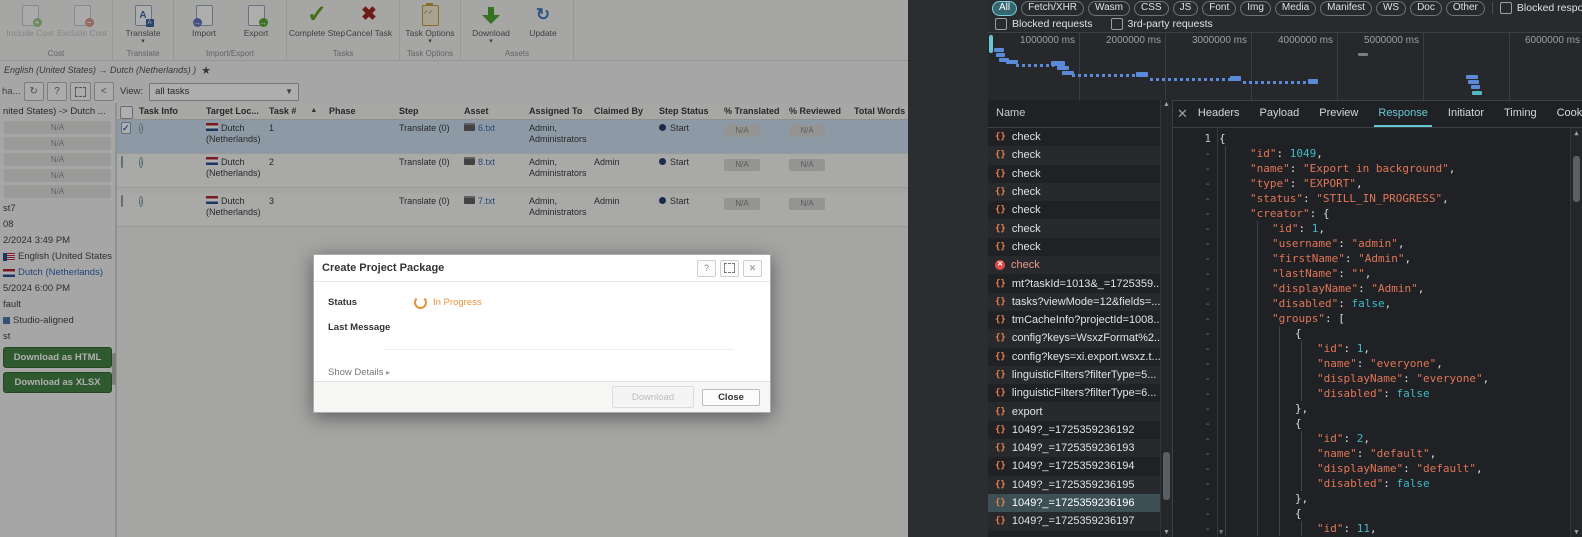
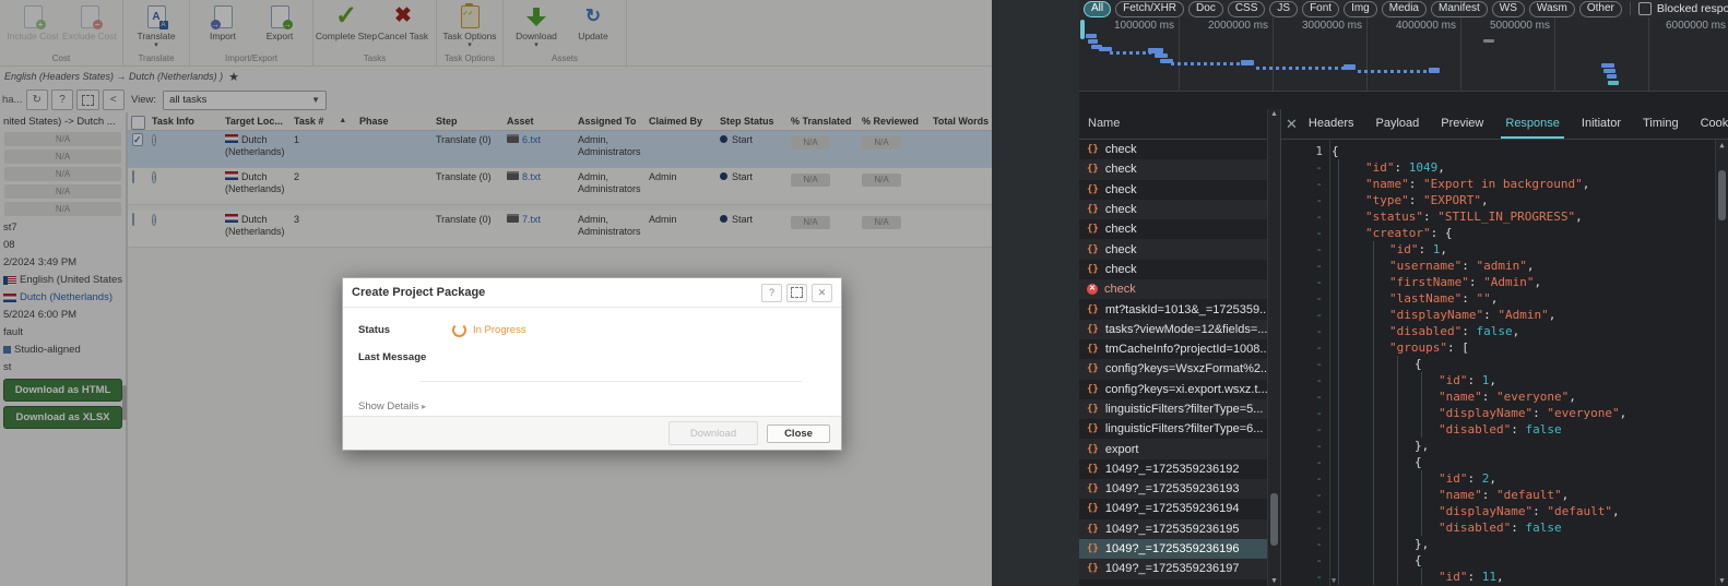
  +
  Include Cost
  −
  Exclude Cost
  Cost
  A
  Translate
  Translate
  →
  Import
  →
  Export
  Import/Export
  ✓
  Complete Step
  ✖
  Cancel Task
  Tasks
  Task Options
  Task Options
  Download
  ↻
  Update
  Assets
- English (United States) → Dutch (Netherlands) )
+ English (Headers States) → Dutch (Netherlands) )
  ★
  ha...
  ↻
  ?
  <
  View:
  all tasks
  ▼
  nited States) -> Dutch ...
  N/A
  N/A
  N/A
  N/A
  N/A
  st7
  08
  2/2024 3:49 PM
  English (United States
  Dutch (Netherlands)
  5/2024 6:00 PM
  fault
  Studio-aligned
  st
  Download as HTML
  Download as XLSX
  Task Info
  Target Loc...
  Task #
  Phase
  Step
  Asset
  Assigned To
  Claimed By
  Step Status
  % Translated
  % Reviewed
  Total Words
  ✓
  i
  Dutch
  (Netherlands)
  1
  Translate (0)
  6.txt
  Admin,
  Administrators
  Start
  N/A
  N/A
  i
  Dutch
  (Netherlands)
  2
  Translate (0)
  8.txt
  Admin,
  Administrators
  Admin
  Start
  N/A
  N/A
  i
  Dutch
  (Netherlands)
  3
  Translate (0)
  7.txt
  Admin,
  Administrators
  Admin
  Start
  N/A
  N/A
  Create Project Package
  ?
  ✕
  Status
  In Progress
  Last Message
  Show Details ▸
  Download
  Close
  All
  Fetch/XHR
- Wasm
+ Doc
  CSS
  JS
  Font
  Img
  Media
  Manifest
  WS
- Doc
+ Wasm
  Other
- Blocked requests
- 3rd-party requests
  1000000 ms
  2000000 ms
  3000000 ms
  4000000 ms
  5000000 ms
  6000000 ms
  Name
  {}
  check
  {}
  check
  {}
  check
  {}
  check
  {}
  check
  {}
  check
  {}
  check
  check
  {}
  mt?taskId=1013&_=1725359..
  {}
  tasks?viewMode=12&fields=...
  {}
  tmCacheInfo?projectId=1008..
  {}
  config?keys=WsxzFormat%2..
  {}
  config?keys=xi.export.wsxz.t..
  {}
  linguisticFilters?filterType=5...
  {}
  linguisticFilters?filterType=6...
  {}
  export
  {}
  1049?_=1725359236192
  {}
  1049?_=1725359236193
  {}
  1049?_=1725359236194
  {}
  1049?_=1725359236195
  {}
  1049?_=1725359236196
  {}
  1049?_=1725359236197
  ✕
  Headers
  Payload
  Preview
  Response
  Initiator
  Timing
  1
  {
  -
  "id": 1049,
  -
  "name": "Export in background",
  -
  "type": "EXPORT",
  -
  "status": "STILL_IN_PROGRESS",
  -
  "creator": {
  -
  "id": 1,
  -
  "username": "admin",
  -
  "firstName": "Admin",
  -
  "lastName": "",
  -
  "displayName": "Admin",
  -
  "disabled": false,
  -
  "groups": [
  -
  {
  -
  "id": 1,
  -
  "name": "everyone",
  -
  "displayName": "everyone",
  -
  "disabled": false
  -
  },
  -
  {
  -
  "id": 2,
  -
  "name": "default",
  -
  "displayName": "default",
  -
  "disabled": false
  -
  },
  -
  {
  -
  "id": 11,
  ▼
  ▲
  ▼
